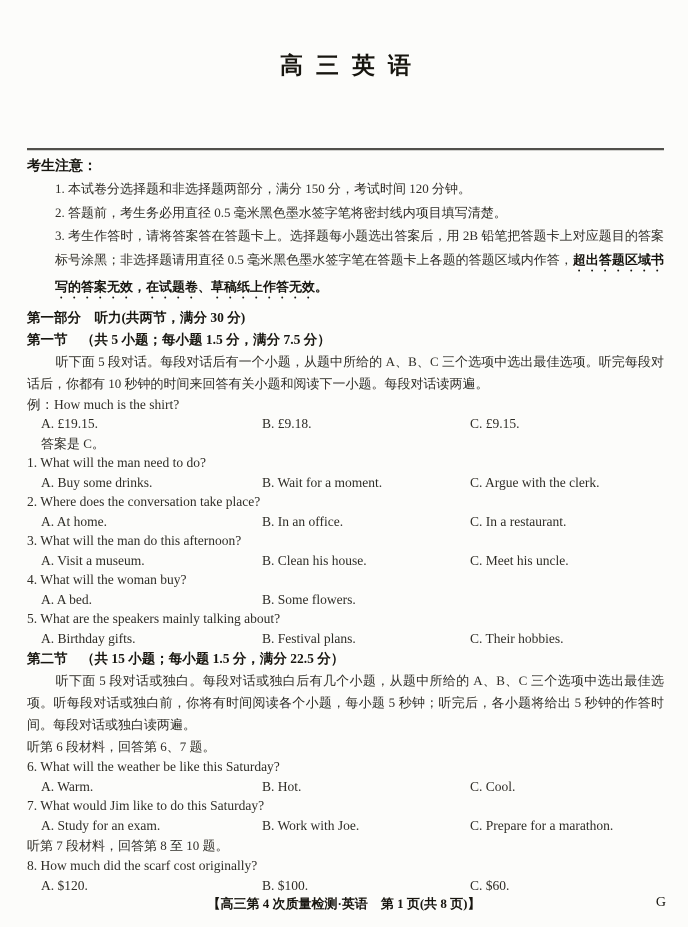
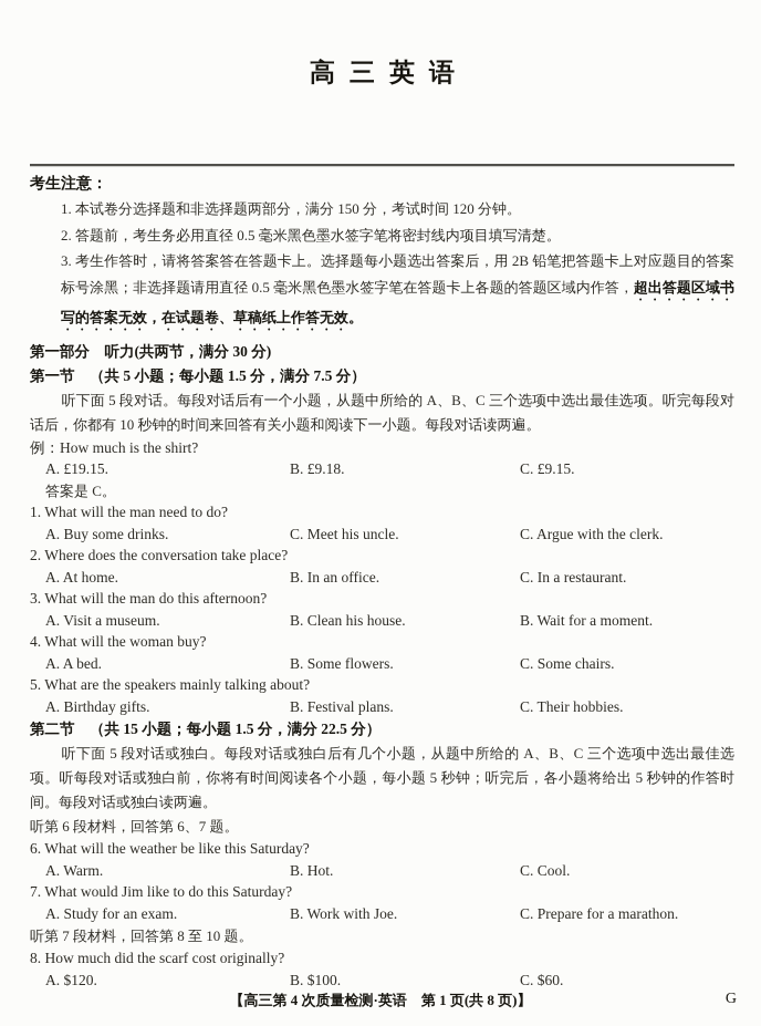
  高三英语
  考生注意：
  1. 本试卷分选择题和非选择题两部分，满分 150 分，考试时间 120 分钟。
  2. 答题前，考生务必用直径 0.5 毫米黑色墨水签字笔将密封线内项目填写清楚。
  3. 考生作答时，请将答案答在答题卡上。选择题每小题选出答案后，用 2B 铅笔把答题卡上对应题目的答案标号涂黑；非选择题请用直径 0.5 毫米黑色墨水签字笔在答题卡上各题的答题区域内作答，超出答题区域书写的答案无效，在试题卷、草稿纸上作答无效。
  第一部分 听力(共两节，满分 30 分)
  第一节 （共 5 小题；每小题 1.5 分，满分 7.5 分）
  听下面 5 段对话。每段对话后有一个小题，从题中所给的 A、B、C 三个选项中选出最佳选项。听完每段对话后，你都有 10 秒钟的时间来回答有关小题和阅读下一小题。每段对话读两遍。
  例：How much is the shirt?
  A. £19.15.
  B. £9.18.
  C. £9.15.
  答案是 C。
  1. What will the man need to do?
  A. Buy some drinks.
- B. Wait for a moment.
+ C. Meet his uncle.
  C. Argue with the clerk.
  2. Where does the conversation take place?
  A. At home.
  B. In an office.
  C. In a restaurant.
  3. What will the man do this afternoon?
  A. Visit a museum.
  B. Clean his house.
- C. Meet his uncle.
+ B. Wait for a moment.
  4. What will the woman buy?
  A. A bed.
  B. Some flowers.
+ C. Some chairs.
  5. What are the speakers mainly talking about?
  A. Birthday gifts.
  B. Festival plans.
  C. Their hobbies.
  第二节 （共 15 小题；每小题 1.5 分，满分 22.5 分）
  听下面 5 段对话或独白。每段对话或独白后有几个小题，从题中所给的 A、B、C 三个选项中选出最佳选项。听每段对话或独白前，你将有时间阅读各个小题，每小题 5 秒钟；听完后，各小题将给出 5 秒钟的作答时间。每段对话或独白读两遍。
  听第 6 段材料，回答第 6、7 题。
  6. What will the weather be like this Saturday?
  A. Warm.
  B. Hot.
  C. Cool.
  7. What would Jim like to do this Saturday?
  A. Study for an exam.
  B. Work with Joe.
  C. Prepare for a marathon.
  听第 7 段材料，回答第 8 至 10 题。
  8. How much did the scarf cost originally?
  A. $120.
  B. $100.
  C. $60.
  【高三第 4 次质量检测·英语 第 1 页(共 8 页)】
  G
